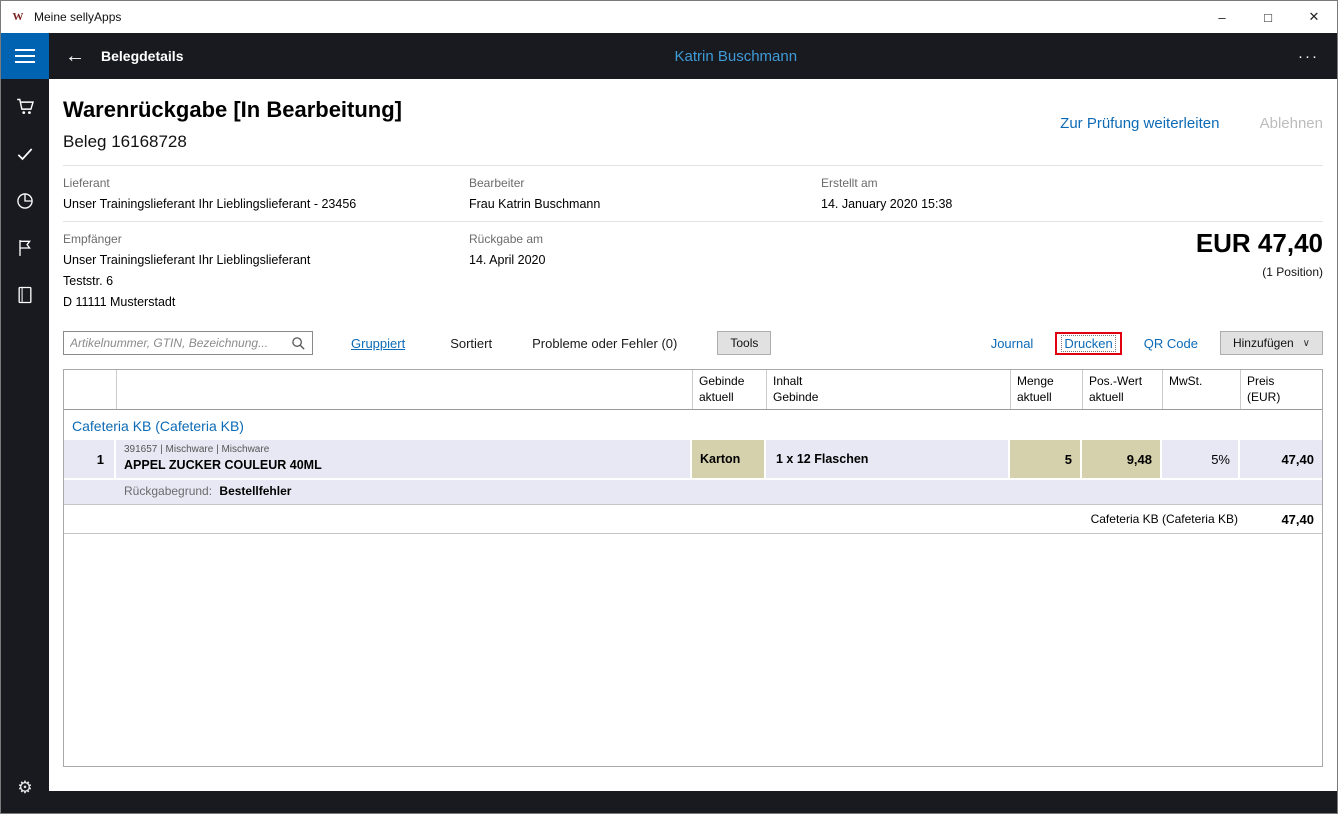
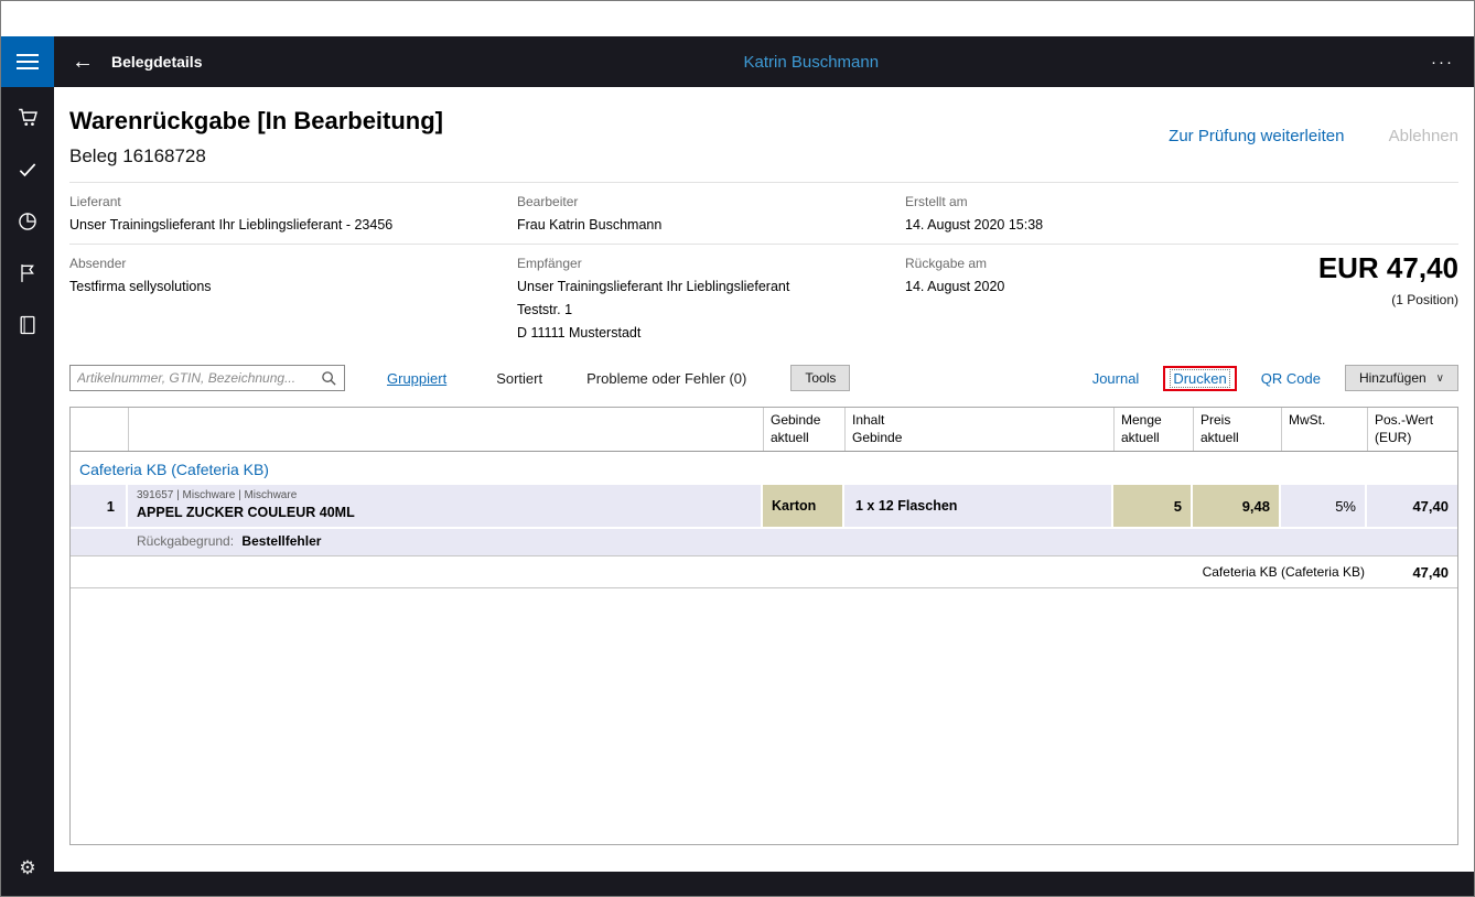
- W
- Meine sellyApps
- –
- □
- ✕
  ←
  Belegdetails
  Katrin Buschmann
  ···
  ⚙
  Warenrückgabe [In Bearbeitung]
  Beleg 16168728
  Zur Prüfung weiterleiten Ablehnen
  Lieferant
  Unser Trainingslieferant Ihr Lieblingslieferant - 23456
  Bearbeiter
  Frau Katrin Buschmann
  Erstellt am
- 14. January 2020 15:38
+ 14. August 2020 15:38
+ Absender
+ Testfirma sellysolutions
  Empfänger
  Unser Trainingslieferant Ihr Lieblingslieferant
- Teststr. 6
+ Teststr. 1
  D 11111 Musterstadt
  Rückgabe am
- 14. April 2020
+ 14. August 2020
  EUR 47,40
  (1 Position)
  Artikelnummer, GTIN, Bezeichnung...
  Gruppiert
  Sortiert
  Probleme oder Fehler (0)
  Tools
  Journal
  Drucken
  QR Code
  Hinzufügen
  ∨
  Gebinde
  aktuell
  Inhalt
  Gebinde
  Menge
  aktuell
- Pos.-Wert
+ Preis
  aktuell
  MwSt.
- Preis
+ Pos.-Wert
  (EUR)
  Cafeteria KB (Cafeteria KB)
  1
  391657 | Mischware | Mischware
  APPEL ZUCKER COULEUR 40ML
  Karton
  1 x 12 Flaschen
  5
  9,48
  5%
  47,40
  Rückgabegrund: Bestellfehler
  Cafeteria KB (Cafeteria KB)
  47,40
